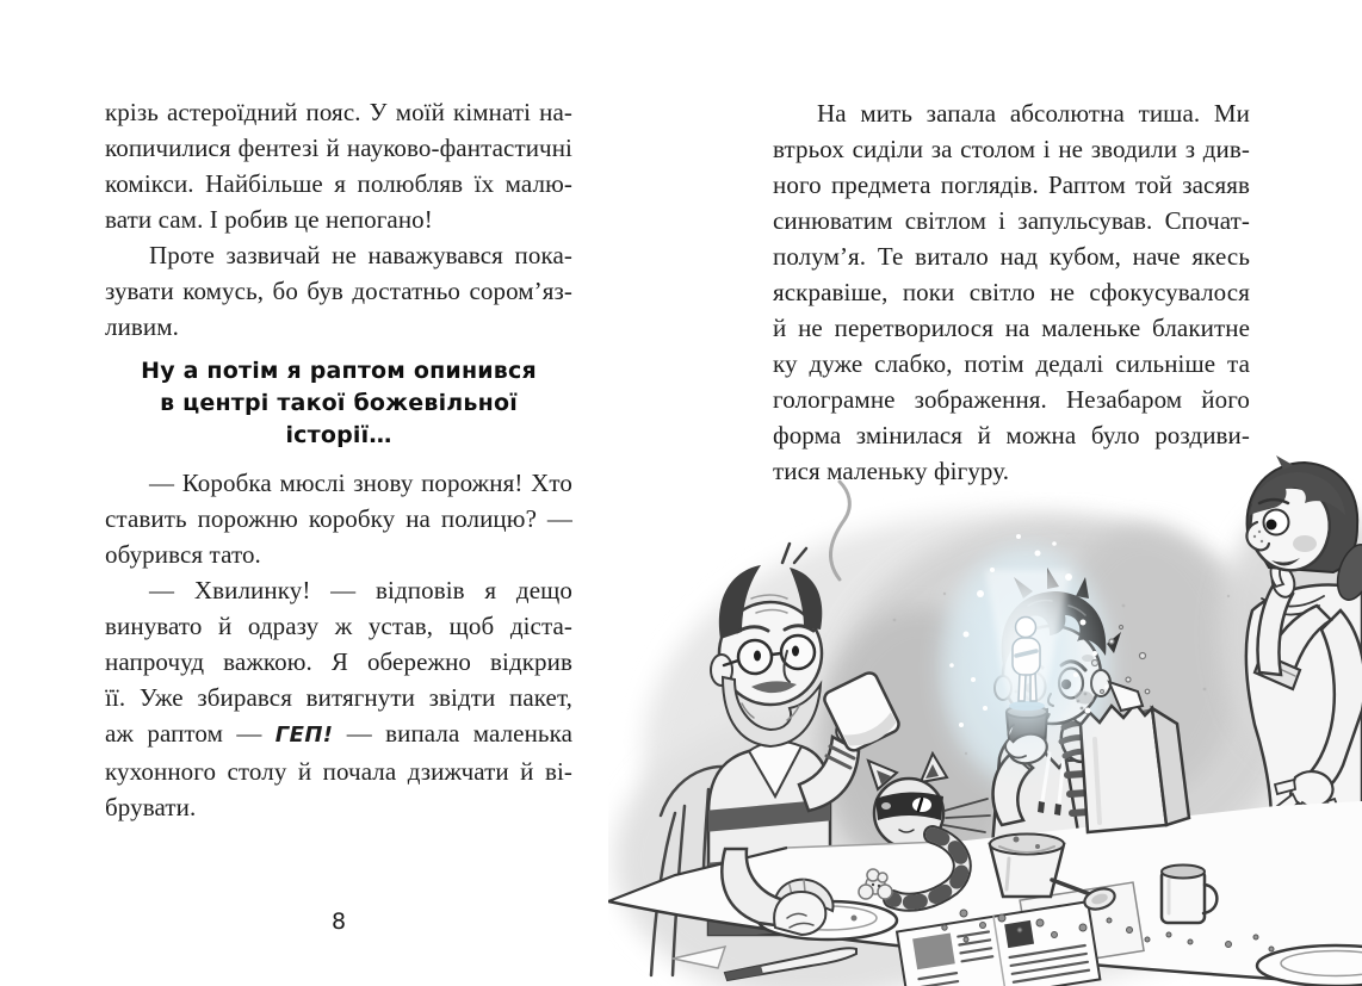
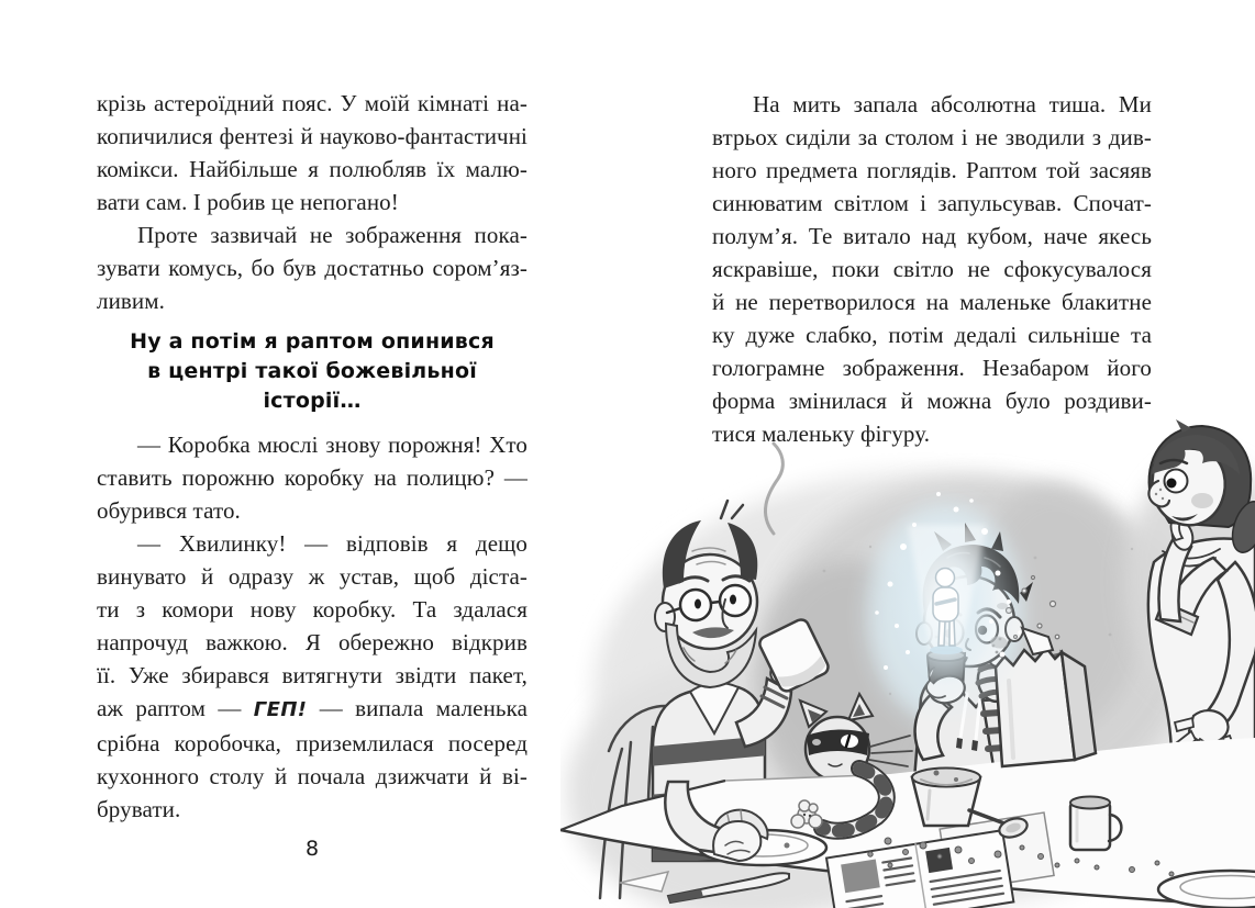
  крізь астероїдний пояс. У моїй кімнаті на-
  копичилися фентезі й науково-фантастичні
  комікси. Найбільше я полюбляв їх малю-
  вати сам. І робив це непогано!
- Проте зазвичай не наважувався пока-
+ Проте зазвичай не зображення пока-
  зувати комусь, бо був достатньо сором’яз-
  ливим.
  Ну а потім я раптом опинився
  в центрі такої божевільної історії…
  — Коробка мюслі знову порожня! Хто
  ставить порожню коробку на полицю? —
  обурився тато.
  — Хвилинку! — відповів я дещо
  винувато й одразу ж устав, щоб діста-
+ ти з комори нову коробку. Та здалася
  напрочуд важкою. Я обережно відкрив
  її. Уже збирався витягнути звідти пакет,
  аж раптом — ГЕП! — випала маленька
+ срібна коробочка, приземлилася посеред
  кухонного столу й почала дзижчати й ві-
  брувати.
  8
  На мить запала абсолютна тиша. Ми
  втрьох сиділи за столом і не зводили з див-
  ного предмета поглядів. Раптом той засяяв
  синюватим світлом і запульсував. Спочат-
  полум’я. Те витало над кубом, наче якесь
  яскравіше, поки світло не сфокусувалося
  й не перетворилося на маленьке блакитне
  ку дуже слабко, потім дедалі сильніше та
  голограмне зображення. Незабаром його
  форма змінилася й можна було роздиви-
  тися маленьку фігуру.
